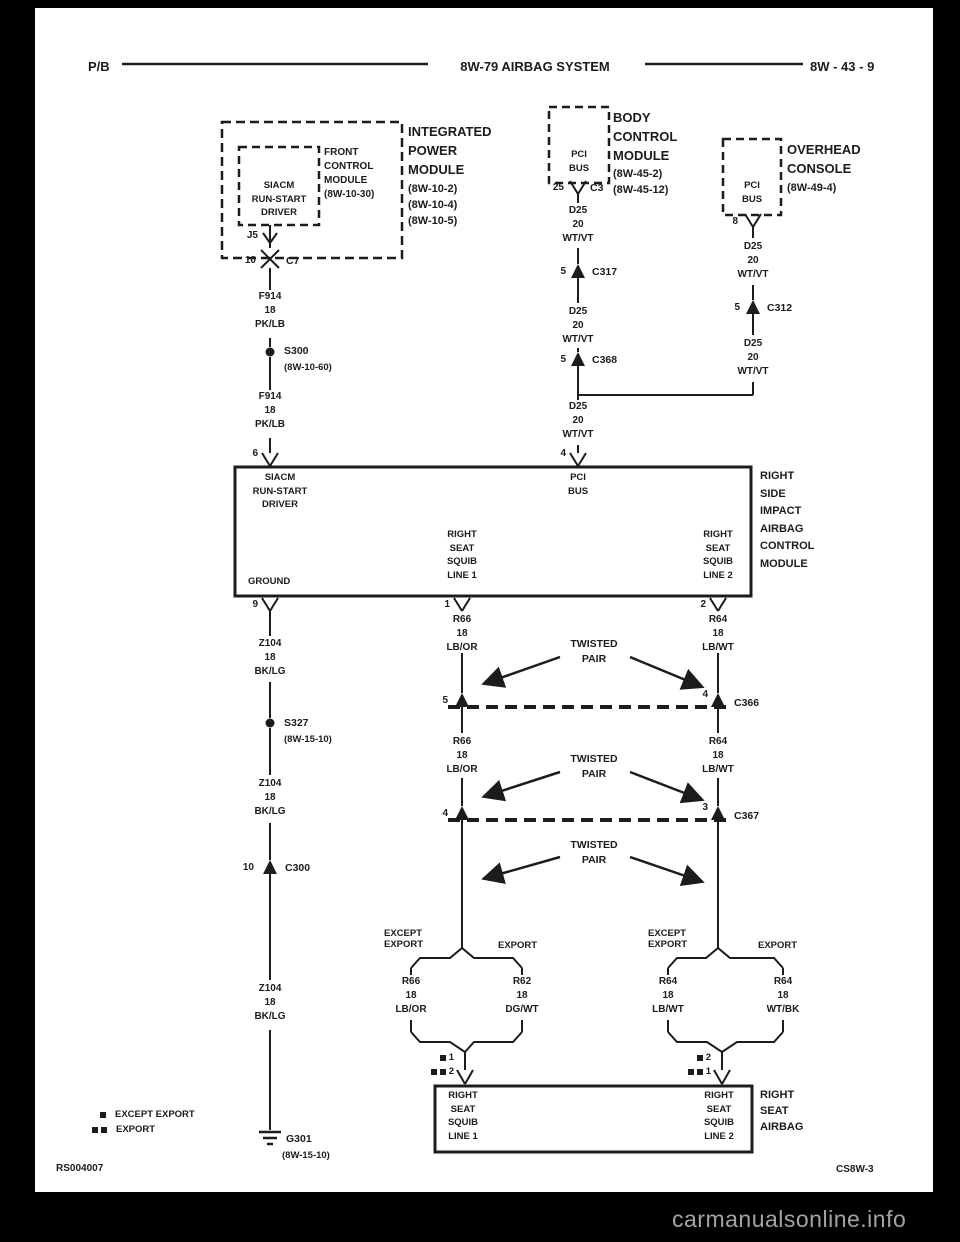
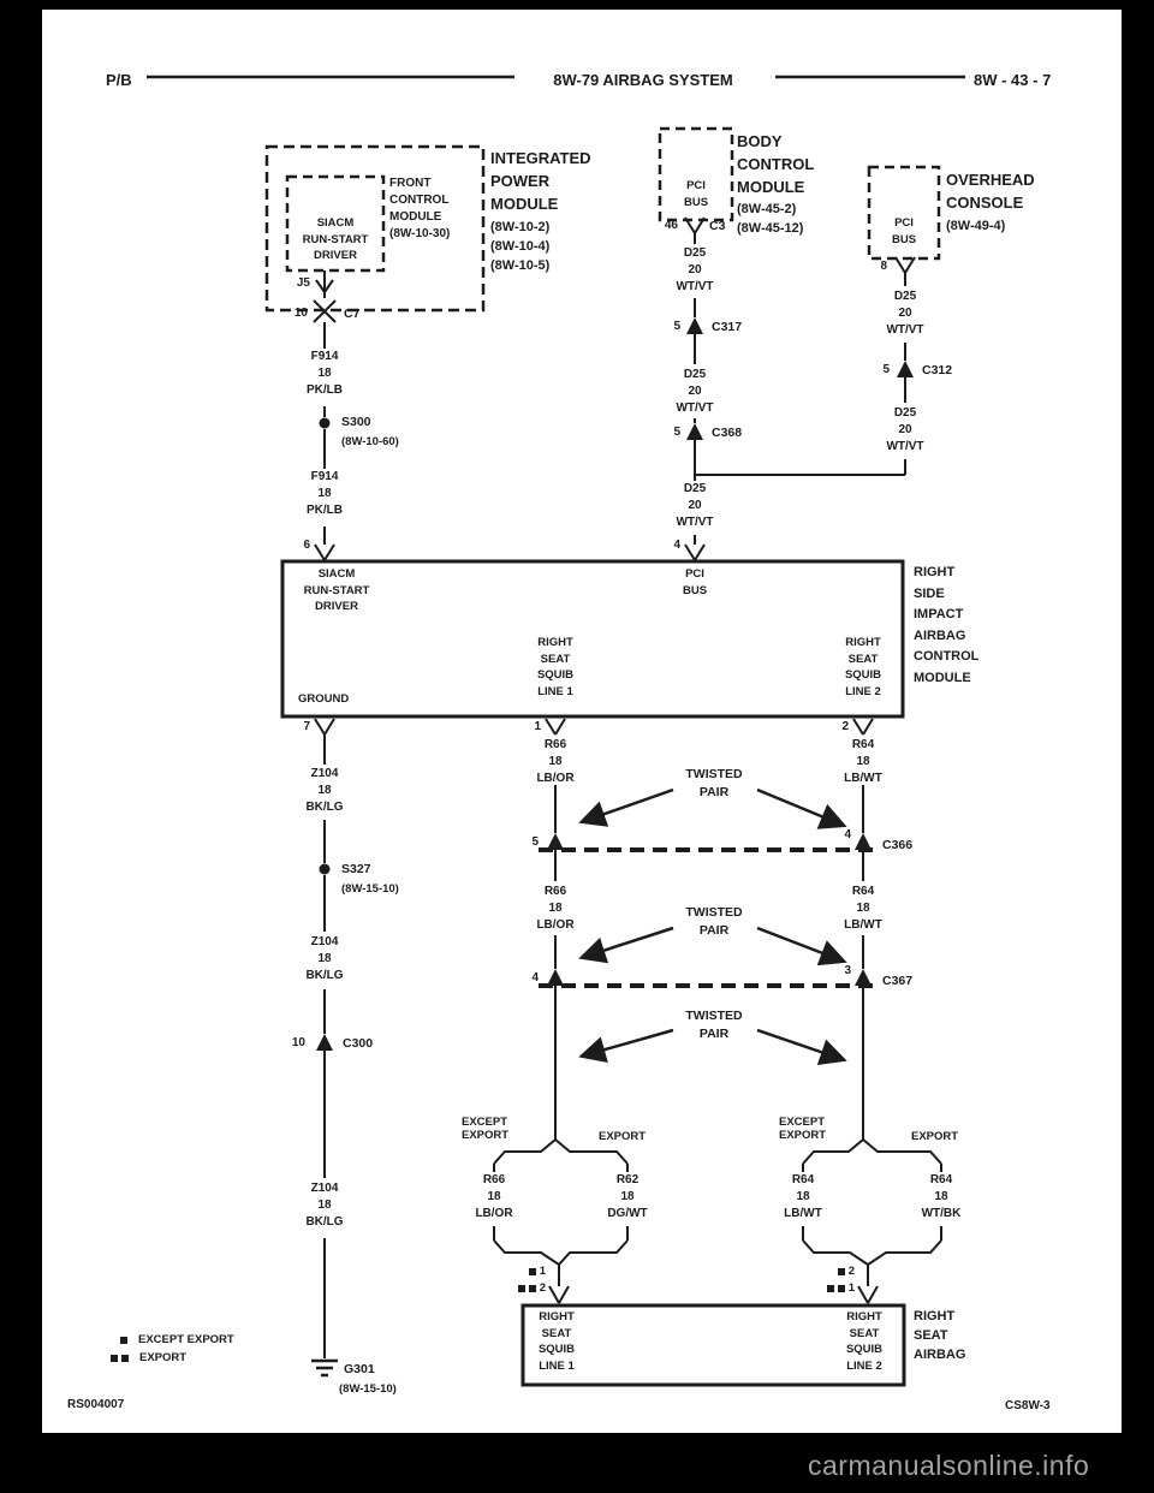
  P/B
  8W-79 AIRBAG SYSTEM
- 8W - 43 - 9
+ 8W - 43 - 7
  INTEGRATED
  POWER
  MODULE
  (8W-10-2)
  (8W-10-4)
  (8W-10-5)
  FRONT
  CONTROL
  MODULE
  (8W-10-30)
  SIACM
  RUN-START
  DRIVER
  J5
  10
  C7
  BODY
  CONTROL
  MODULE
  (8W-45-2)
  (8W-45-12)
  PCI
  BUS
- 25
+ 46
  C3
  OVERHEAD
  CONSOLE
  (8W-49-4)
  PCI
  BUS
  8
  D25
  20
  WT/VT
  D25
  20
  WT/VT
  D25
  20
  WT/VT
  D25
  20
  WT/VT
  D25
  20
  WT/VT
  5
  C317
  5
  C368
  5
  C312
  F914
  18
  PK/LB
  F914
  18
  PK/LB
  S300
  (8W-10-60)
  6
  4
  SIACM
  RUN-START
  DRIVER
  PCI
  BUS
  GROUND
  RIGHT
  SEAT
  SQUIB
  LINE 1
  RIGHT
  SEAT
  SQUIB
  LINE 2
  RIGHT
  SIDE
  IMPACT
  AIRBAG
  CONTROL
  MODULE
- 9
+ 7
  1
  2
  Z104
  18
  BK/LG
  S327
  (8W-15-10)
  Z104
  18
  BK/LG
  10
  C300
  Z104
  18
  BK/LG
  G301
  (8W-15-10)
  R66
  18
  LB/OR
  R64
  18
  LB/WT
  TWISTED
  PAIR
  5
  4
  C366
  R66
  18
  LB/OR
  R64
  18
  LB/WT
  TWISTED
  PAIR
  4
  3
  C367
  TWISTED
  PAIR
  EXCEPT
  EXPORT
  EXPORT
  EXCEPT
  EXPORT
  EXPORT
  R66
  18
  LB/OR
  R62
  18
  DG/WT
  R64
  18
  LB/WT
  R64
  18
  WT/BK
  1
  2
  2
  1
  RIGHT
  SEAT
  SQUIB
  LINE 1
  RIGHT
  SEAT
  SQUIB
  LINE 2
  RIGHT
  SEAT
  AIRBAG
  EXCEPT EXPORT
  EXPORT
  RS004007
  CS8W-3
  carmanualsonline.info
